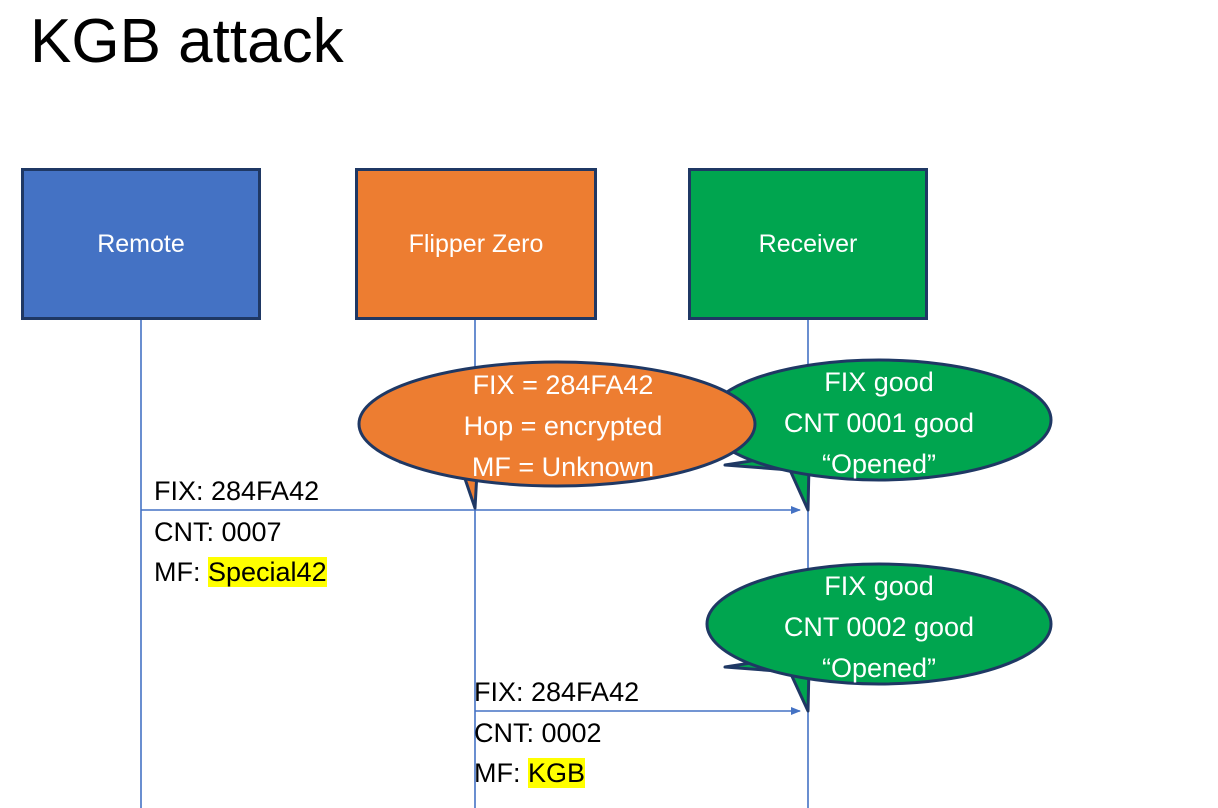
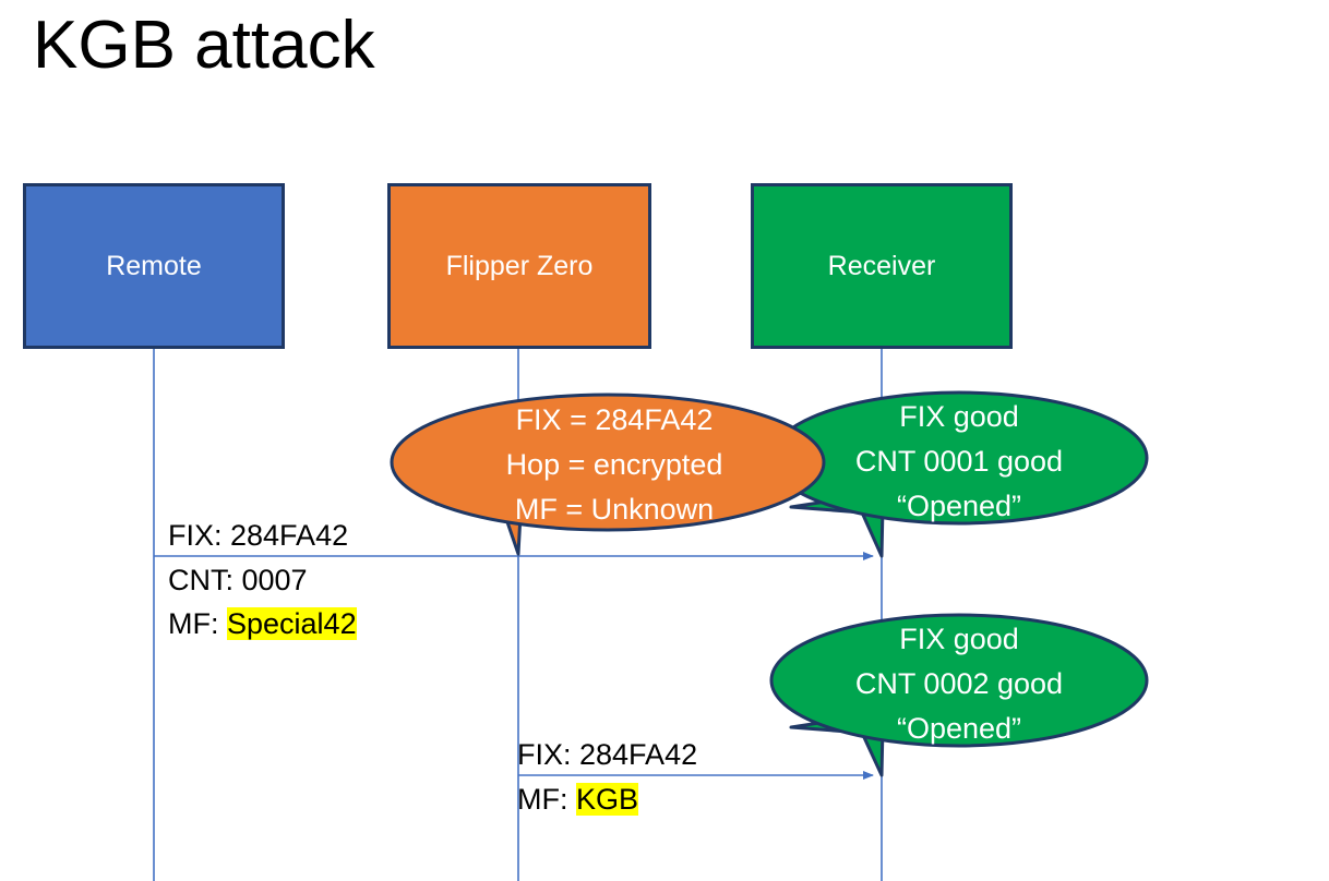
  KGB attack
  Remote
  Flipper Zero
  Receiver
  FIX = 284FA42
  Hop = encrypted
  MF = Unknown
  FIX good
  CNT 0001 good
  “Opened”
  FIX good
  CNT 0002 good
  “Opened”
  FIX: 284FA42
  CNT: 0007
  MF: Special42
  FIX: 284FA42
- CNT: 0002
  MF: KGB
